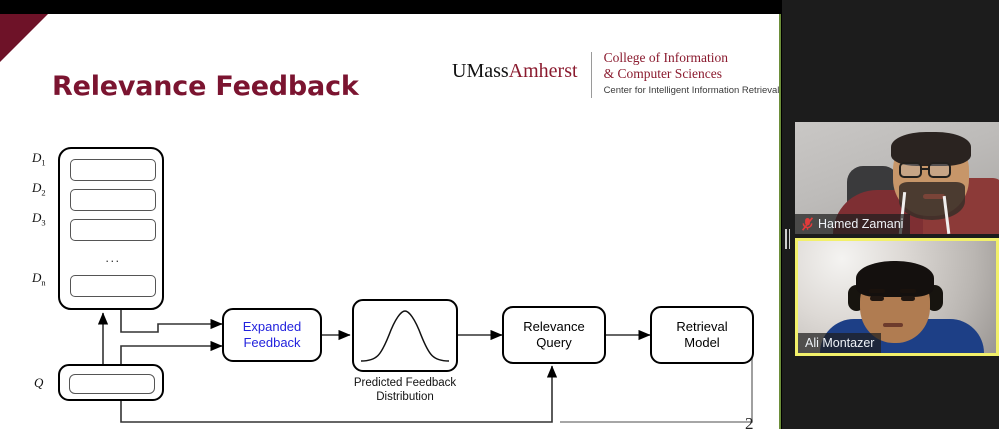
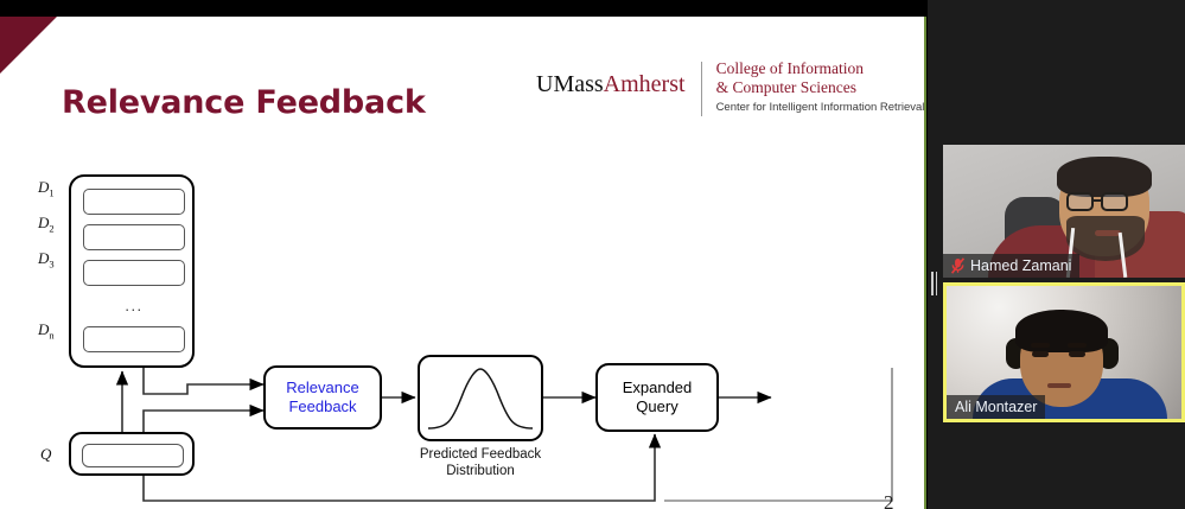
  Relevance Feedback
  UMassAmherst
  College of Information
  & Computer Sciences
  Center for Intelligent Information Retrieva
  ...
  D1
  D2
  D3
  Dn
  Q
- Expanded
+ Relevance
  Feedback
  Predicted Feedback
  Distribution
- Relevance
+ Expanded
  Query
- Retrieval
- Model
  2
  Hamed Zamani
  Ali Montazer
